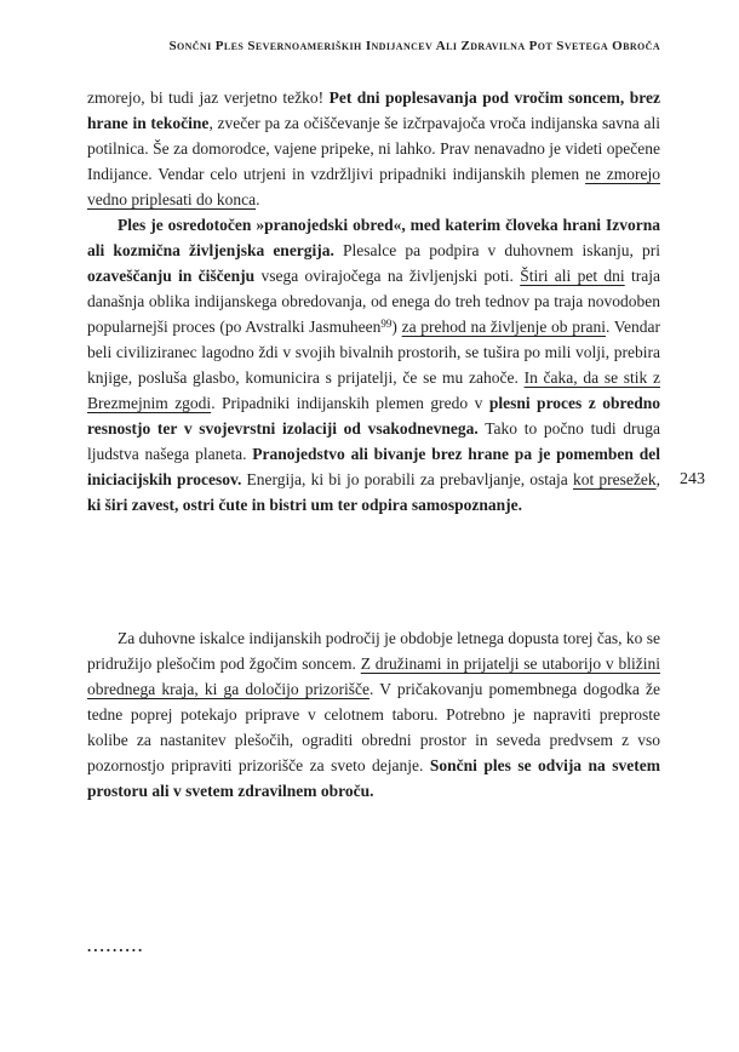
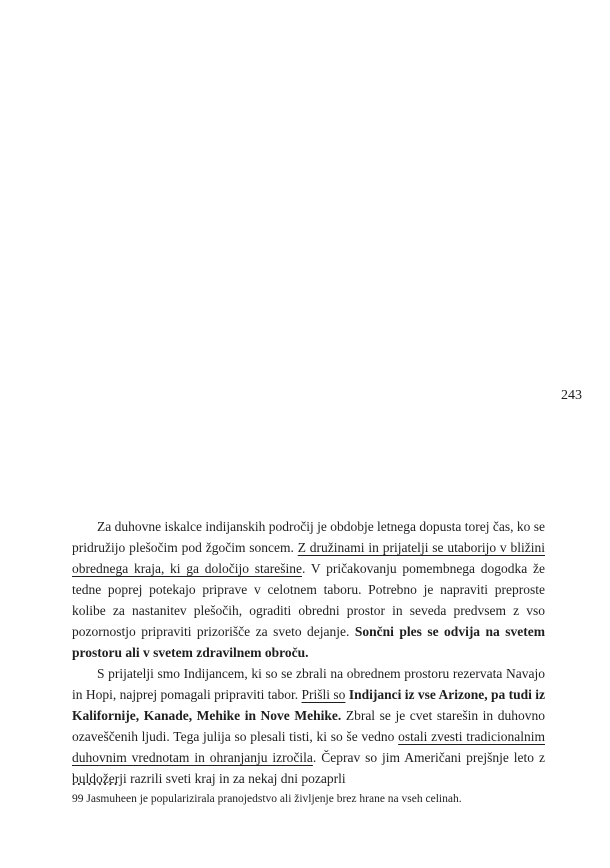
- Sončni Ples Severnoameriških Indijancev Ali Zdravilna Pot Svetega Obroča
  243
- zmorejo, bi tudi jaz verjetno težko! Pet dni poplesavanja pod vročim soncem, brez hrane in tekočine, zvečer pa za očiščevanje še izčrpavajoča vroča indijanska savna ali potilnica. Še za domorodce, vajene pripeke, ni lahko. Prav nenavadno je videti opečene Indijance. Vendar celo utrjeni in vzdržljivi pripadniki indijanskih plemen ne zmorejo vedno priplesati do konca.
- Ples je osredotočen »pranojedski obred«, med katerim človeka hrani Izvorna ali kozmična življenjska energija. Plesalce pa podpira v duhovnem iskanju, pri ozaveščanju in čiščenju vsega ovirajočega na življenjski poti. Štiri ali pet dni traja današnja oblika indijanskega obredovanja, od enega do treh tednov pa traja novodoben popularnejši proces (po Avstralki Jasmuheen99) za prehod na življenje ob prani. Vendar beli civiliziranec lagodno ždi v svojih bivalnih prostorih, se tušira po mili volji, prebira knjige, posluša glasbo, komunicira s prijatelji, če se mu zahoče. In čaka, da se stik z Brezmejnim zgodi. Pripadniki indijanskih plemen gredo v plesni proces z obredno resnostjo ter v svojevrstni izolaciji od vsakodnevnega. Tako to počno tudi druga ljudstva našega planeta. Pranojedstvo ali bivanje brez hrane pa je pomemben del iniciacijskih procesov. Energija, ki bi jo porabili za prebavljanje, ostaja kot presežek, ki širi zavest, ostri čute in bistri um ter odpira samospoznanje.
- Za duhovne iskalce indijanskih področij je obdobje letnega dopusta torej čas, ko se pridružijo plešočim pod žgočim soncem. Z družinami in prijatelji se utaborijo v bližini obrednega kraja, ki ga določijo prizorišče. V pričakovanju pomembnega dogodka že tedne poprej potekajo priprave v celotnem taboru. Potrebno je napraviti preproste kolibe za nastanitev plešočih, ograditi obredni prostor in seveda predvsem z vso pozornostjo pripraviti prizorišče za sveto dejanje. Sončni ples se odvija na svetem prostoru ali v svetem zdravilnem obroču.
+ Za duhovne iskalce indijanskih področij je obdobje letnega dopusta torej čas, ko se pridružijo plešočim pod žgočim soncem. Z družinami in prijatelji se utaborijo v bližini obrednega kraja, ki ga določijo starešine. V pričakovanju pomembnega dogodka že tedne poprej potekajo priprave v celotnem taboru. Potrebno je napraviti preproste kolibe za nastanitev plešočih, ograditi obredni prostor in seveda predvsem z vso pozornostjo pripraviti prizorišče za sveto dejanje. Sončni ples se odvija na svetem prostoru ali v svetem zdravilnem obroču.
+ S prijatelji smo Indijancem, ki so se zbrali na obrednem prostoru rezervata Navajo in Hopi, najprej pomagali pripraviti tabor. Prišli so Indijanci iz vse Arizone, pa tudi iz Kalifornije, Kanade, Mehike in Nove Mehike. Zbral se je cvet starešin in duhovno ozaveščenih ljudi. Tega julija so plesali tisti, ki so še vedno ostali zvesti tradicionalnim duhovnim vrednotam in ohranjanju izročila. Čeprav so jim Američani prejšnje leto z buldožerji razrili sveti kraj in za nekaj dni pozaprli
  .........
+ 99 Jasmuheen je popularizirala pranojedstvo ali življenje brez hrane na vseh celinah.
